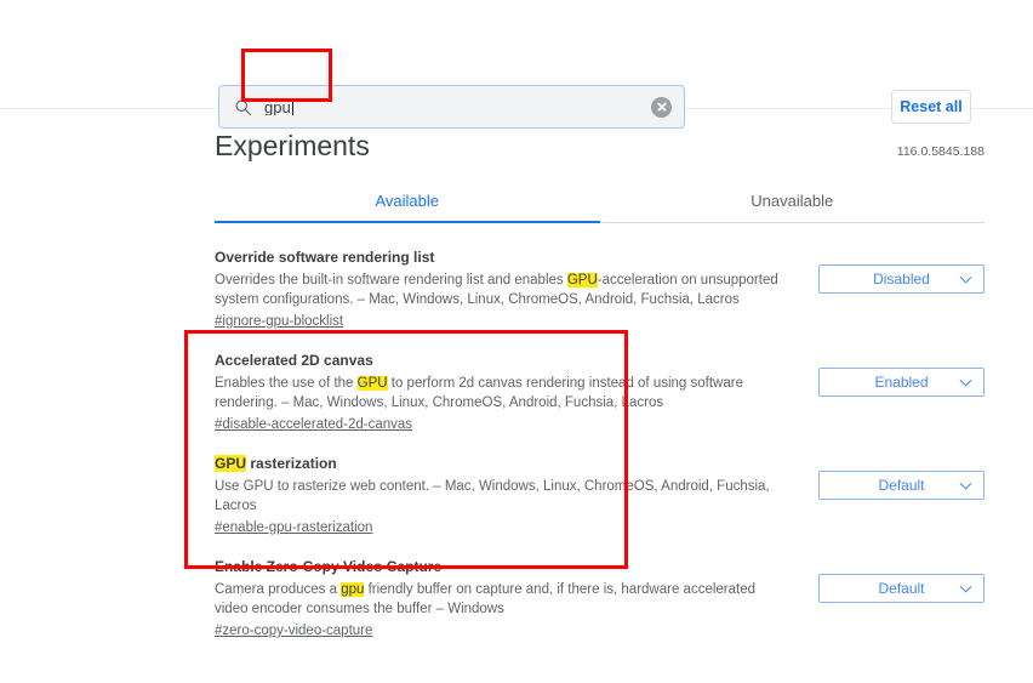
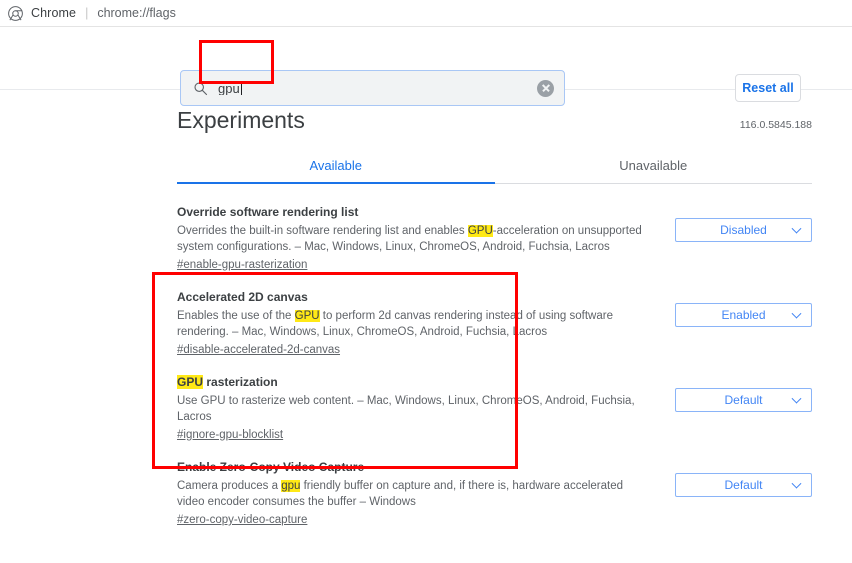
+ Chrome
+ |
+ chrome://flags
  gpu
  Reset all
  Experiments
  116.0.5845.188
  Available
  Unavailable
  Override software rendering list
  Overrides the built-in software rendering list and enables GPU-acceleration on unsupported system configurations. – Mac, Windows, Linux, ChromeOS, Android, Fuchsia, Lacros
- #ignore-gpu-blocklist
+ #enable-gpu-rasterization
  Disabled
  Accelerated 2D canvas
  Enables the use of the GPU to perform 2d canvas rendering instead of using software rendering. – Mac, Windows, Linux, ChromeOS, Android, Fuchsia, Lacros
  #disable-accelerated-2d-canvas
  Enabled
  GPU rasterization
  Use GPU to rasterize web content. – Mac, Windows, Linux, ChromeOS, Android, Fuchsia, Lacros
- #enable-gpu-rasterization
+ #ignore-gpu-blocklist
  Default
  Enable Zero-Copy Video Capture
  Camera produces a gpu friendly buffer on capture and, if there is, hardware accelerated video encoder consumes the buffer – Windows
  #zero-copy-video-capture
  Default
